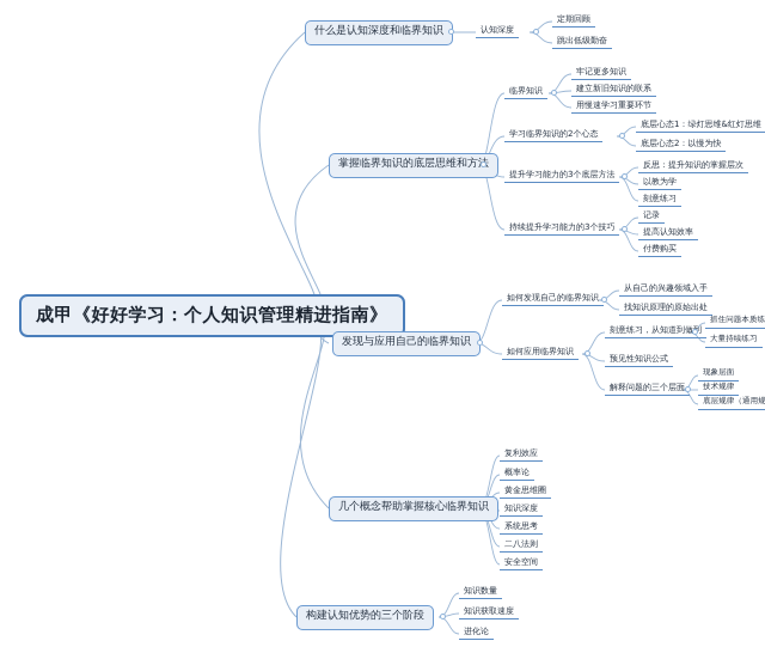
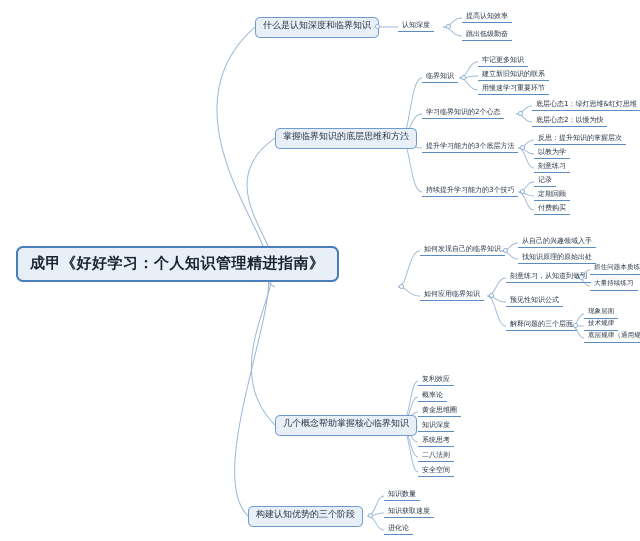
  成甲《好好学习：个人知识管理精进指南》
  什么是认知深度和临界知识
  认知深度
- 定期回顾
+ 提高认知效率
  跳出低级勤奋
  掌握临界知识的底层思维和方
  临界知识
  牢记更多知识
  建立新旧知识的联系
  用慢速学习重要环节
  学习临界知识的2个心态
  底层心态1：绿灯思维&红灯思维
  底层心态2：以慢为快
  提升学习能力的3个底层方法
  反思：提升知识的掌握层次
  以教为学
  刻意练习
  持续提升学习能力的3个技巧
  记录
- 提高认知效率
+ 定期回顾
  付费购买
- 发现与应用自己的临界知识
  如何发现自己的临界知识
  从自己的兴趣领域入手
  找知识原理的原始出处
  如何应用临界知识
  刻意练习，从知道到做
  抓住问题本质练
  大量持续练习
  预见性知识公式
  解释问题的三个层面
  现象层面
  技术规律
  底层规律（通用规
  几个概念帮助掌握核心临界知识
  复利效应
  概率论
  黄金思维圈
  知识深度
  系统思考
  二八法则
  安全空间
  构建认知优势的三个阶段
  知识数量
  知识获取速度
  进化论
